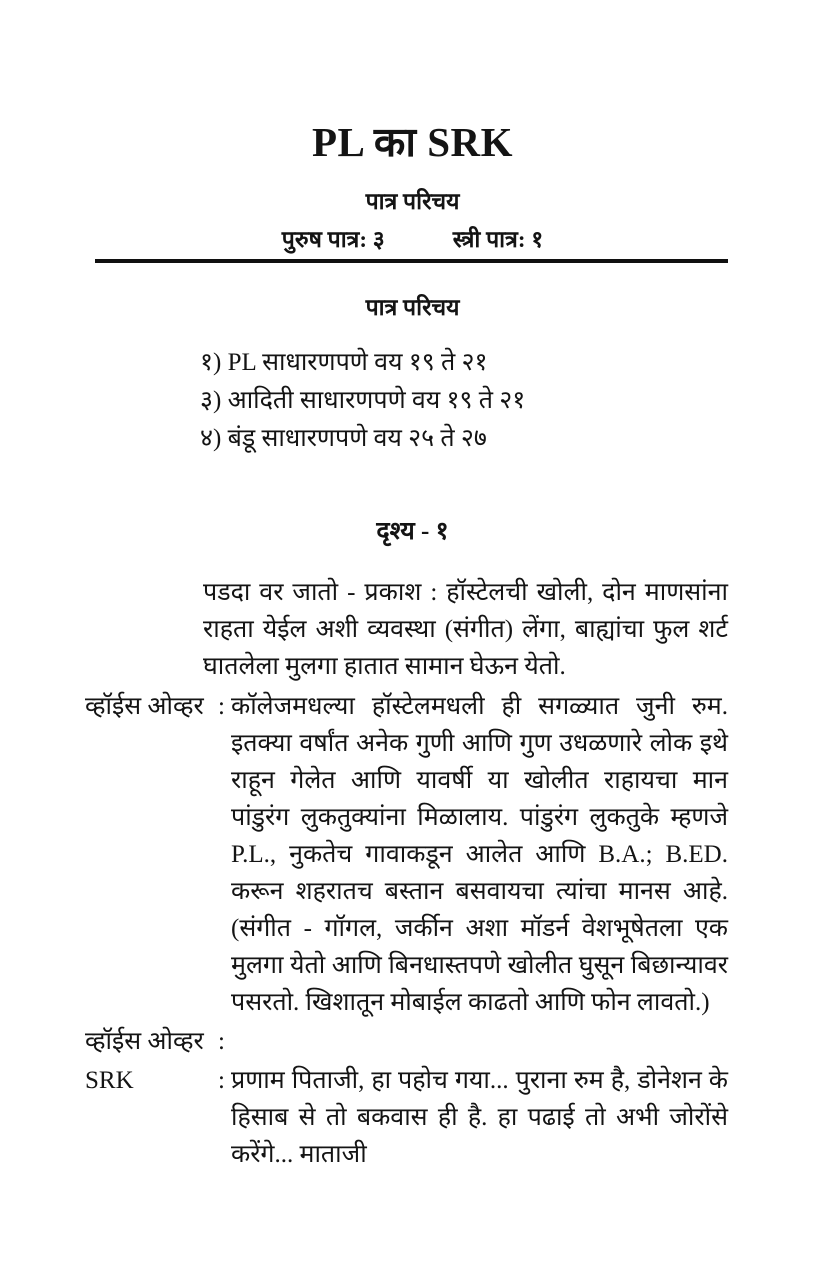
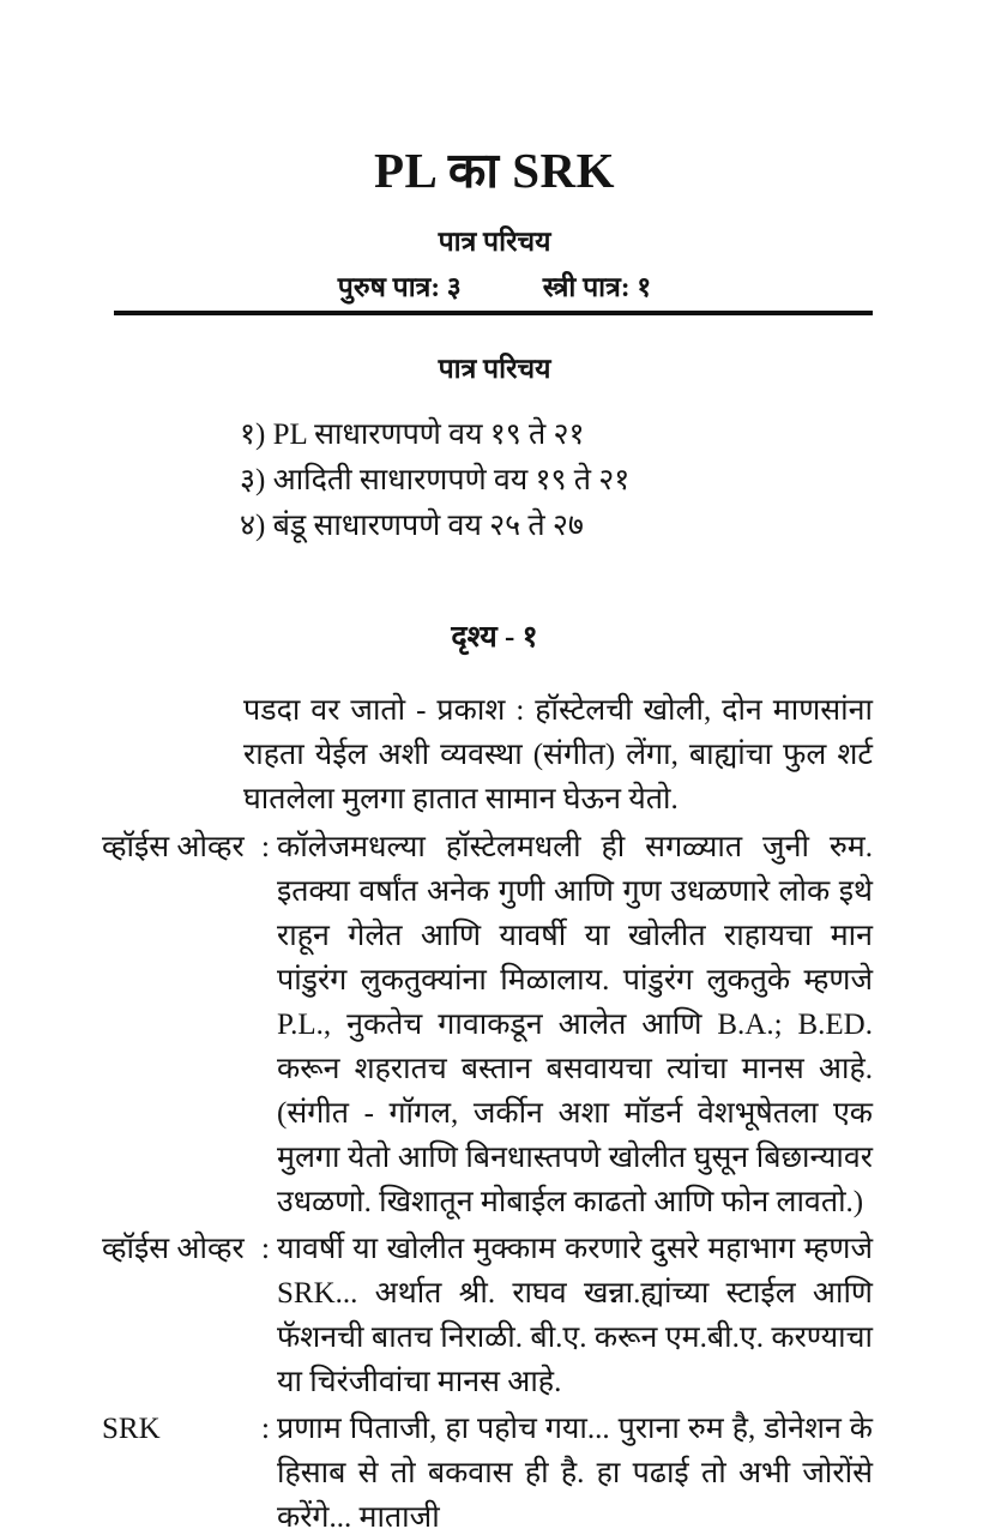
  PL का SRK
  पात्र परिचय
  पुरुष पात्र: ३ स्त्री पात्र: १
  पात्र परिचय
  १) PL साधारणपणे वय १९ ते २१
  ३) आदिती साधारणपणे वय १९ ते २१
  ४) बंडू साधारणपणे वय २५ ते २७
  दृश्य - १
  पडदा वर जातो - प्रकाश : हॉस्टेलची खोली, दोन माणसांना राहता येईल अशी व्यवस्था (संगीत) लेंगा, बाह्यांचा फुल शर्ट घातलेला मुलगा हातात सामान घेऊन येतो.
  व्हॉईस ओव्हर
  :
- कॉलेजमधल्या हॉस्टेलमधली ही सगळ्यात जुनी रुम. इतक्या वर्षांत अनेक गुणी आणि गुण उधळणारे लोक इथे राहून गेलेत आणि यावर्षी या खोलीत राहायचा मान पांडुरंग लुकतुक्यांना मिळालाय. पांडुरंग लुकतुके म्हणजे P.L., नुकतेच गावाकडून आलेत आणि B.A.; B.ED. करून शहरातच बस्तान बसवायचा त्यांचा मानस आहे. (संगीत - गॉगल, जर्कीन अशा मॉडर्न वेशभूषेतला एक मुलगा येतो आणि बिनधास्तपणे खोलीत घुसून बिछान्यावर पसरतो. खिशातून मोबाईल काढतो आणि फोन लावतो.)
+ कॉलेजमधल्या हॉस्टेलमधली ही सगळ्यात जुनी रुम. इतक्या वर्षांत अनेक गुणी आणि गुण उधळणारे लोक इथे राहून गेलेत आणि यावर्षी या खोलीत राहायचा मान पांडुरंग लुकतुक्यांना मिळालाय. पांडुरंग लुकतुके म्हणजे P.L., नुकतेच गावाकडून आलेत आणि B.A.; B.ED. करून शहरातच बस्तान बसवायचा त्यांचा मानस आहे. (संगीत - गॉगल, जर्कीन अशा मॉडर्न वेशभूषेतला एक मुलगा येतो आणि बिनधास्तपणे खोलीत घुसून बिछान्यावर उधळणो. खिशातून मोबाईल काढतो आणि फोन लावतो.)
  व्हॉईस ओव्हर
  :
+ यावर्षी या खोलीत मुक्काम करणारे दुसरे महाभाग म्हणजे SRK... अर्थात श्री. राघव खन्ना.ह्यांच्या स्टाईल आणि फॅशनची बातच निराळी. बी.ए. करून एम.बी.ए. करण्याचा या चिरंजीवांचा मानस आहे.
  SRK
  :
  प्रणाम पिताजी, हा पहोच गया... पुराना रुम है, डोनेशन के हिसाब से तो बकवास ही है. हा पढाई तो अभी जोरोंसे करेंगे... माताजी
